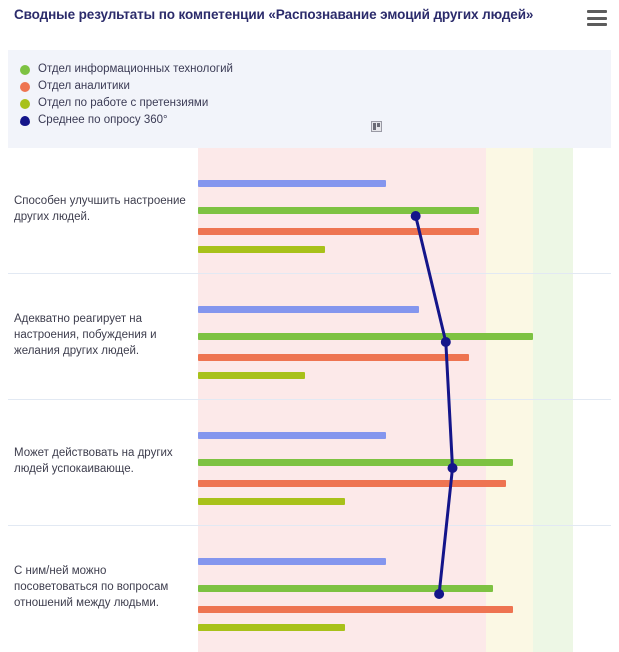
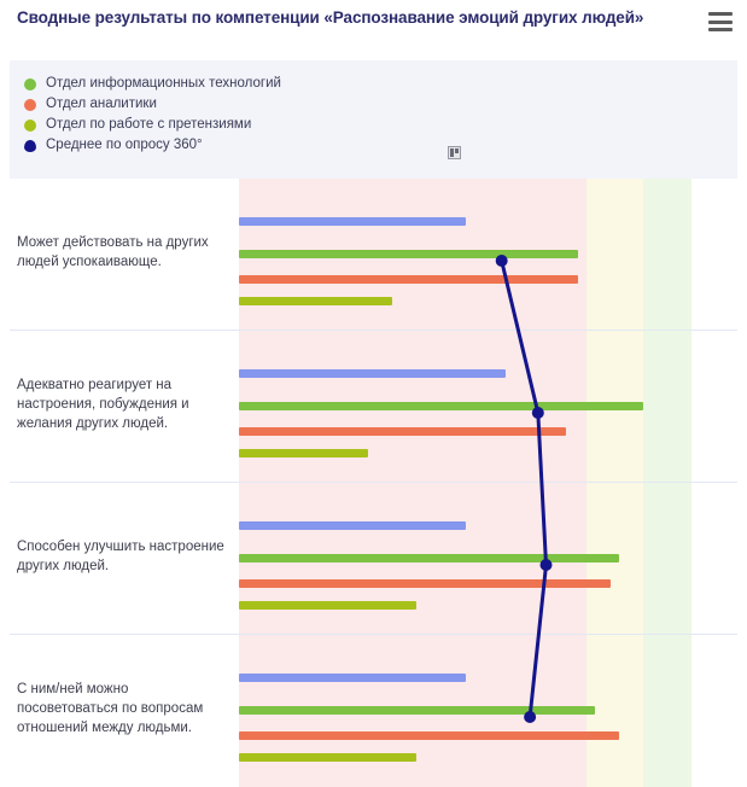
  Сводные результаты по компетенции «Распознавание эмоций других людей»
  Отдел информационных технологий
  Отдел аналитики
  Отдел по работе с претензиями
  Среднее по опросу 360°
- Способен улучшить настроение других людей.
+ Может действовать на других людей успокаивающе.
  Адекватно реагирует на настроения, побуждения и желания других людей.
- Может действовать на других людей успокаивающе.
+ Способен улучшить настроение других людей.
  С ним/ней можно посоветоваться по вопросам отношений между людьми.
